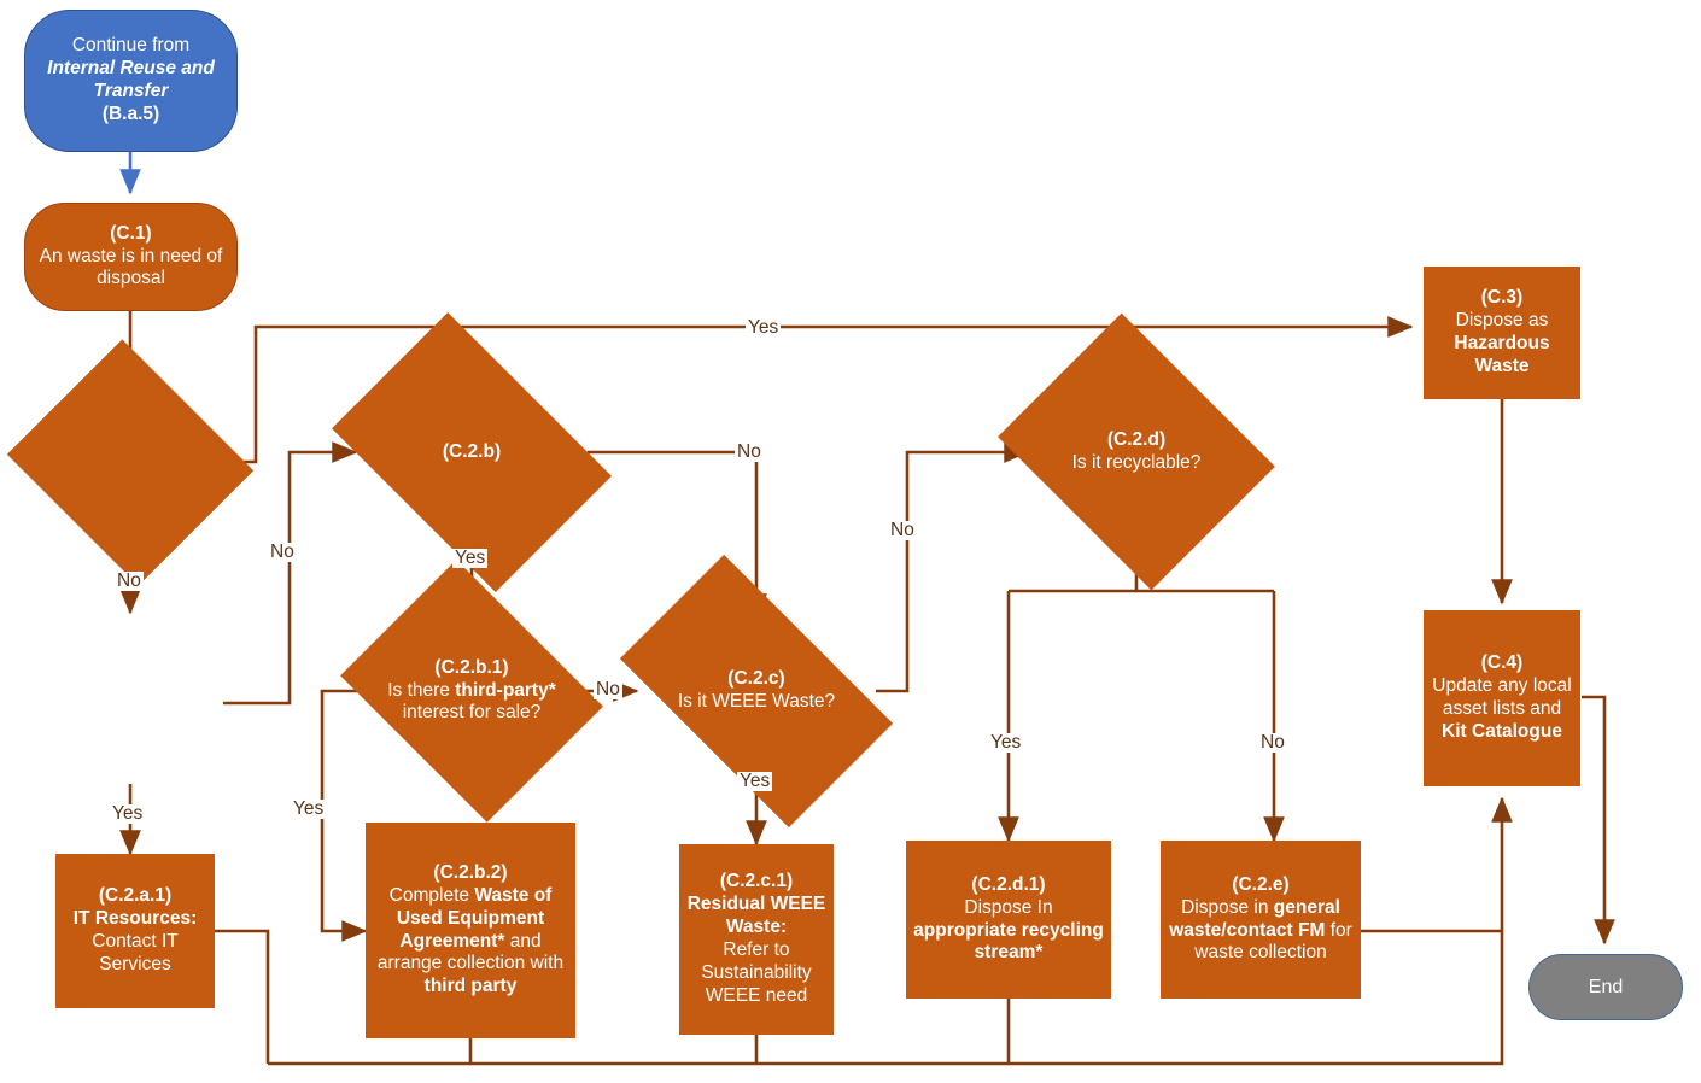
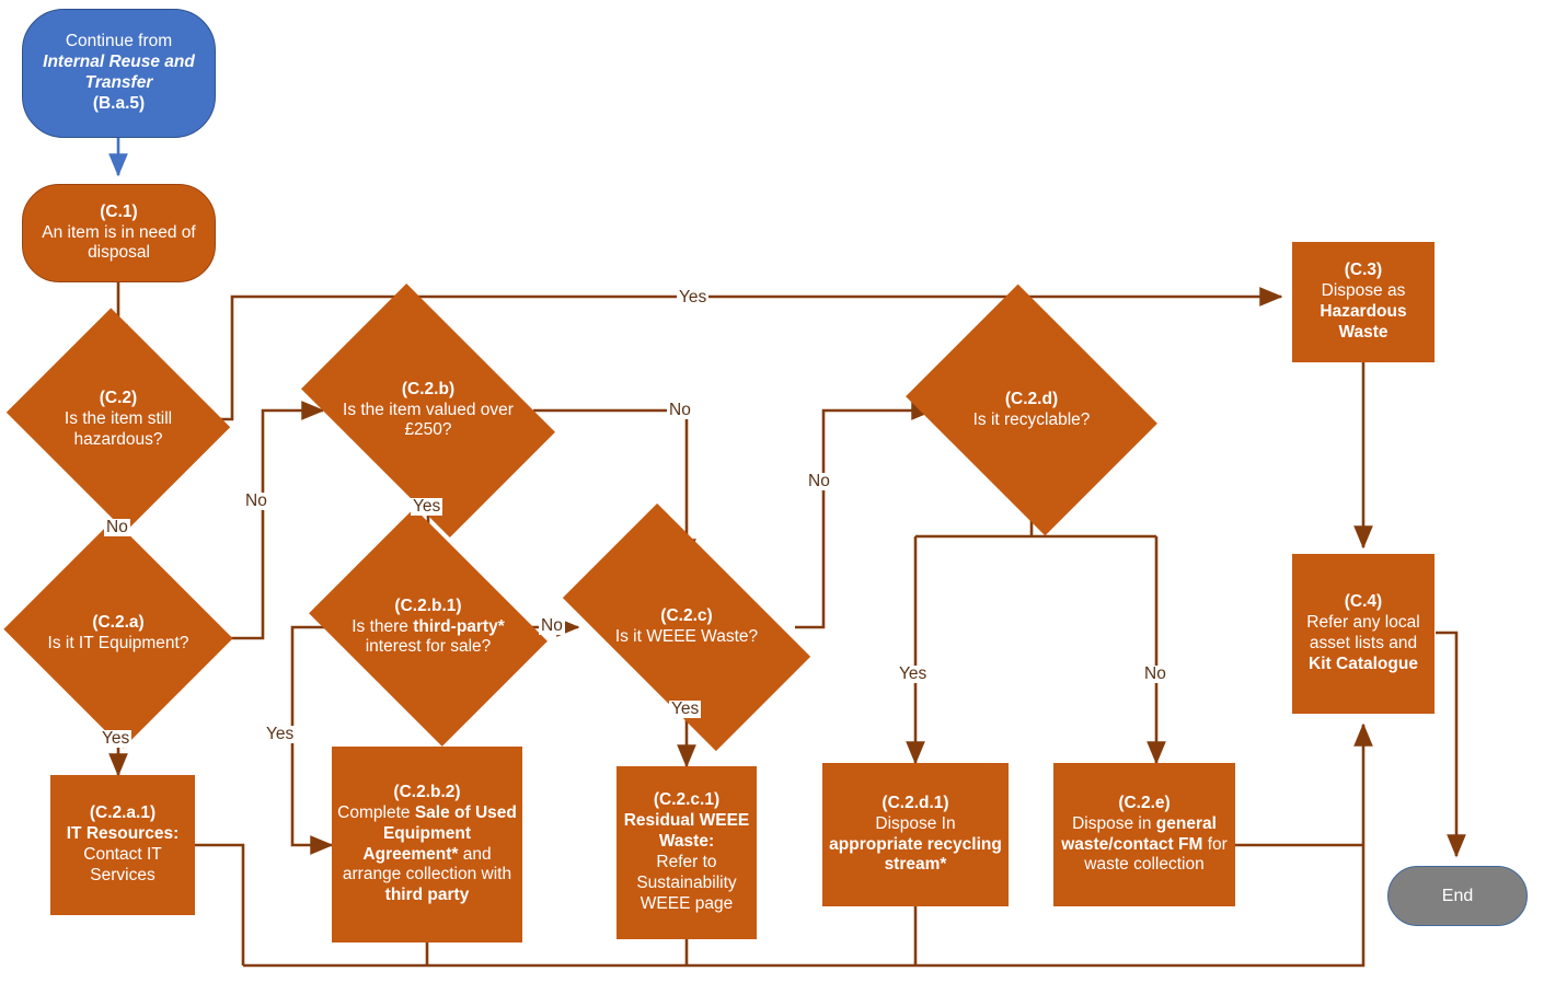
  Continue from
  Internal Reuse and Transfer
  (B.a.5)
  (C.1)
- An waste is in need of disposal
+ An item is in need of disposal
+ (C.2)
+ Is the item still hazardous?
+ (C.2.a)
+ Is it IT Equipment?
  (C.2.a.1)
  IT Resources:
  Contact IT Services
  (C.2.b)
+ Is the item valued over £250?
  (C.2.b.1)
  Is there third-party* interest for sale?
  (C.2.b.2)
- Complete Waste of Used Equipment Agreement* and arrange collection with third party
+ Complete Sale of Used Equipment Agreement* and arrange collection with third party
  (C.2.c)
  Is it WEEE Waste?
  (C.2.c.1)
  Residual WEEE Waste:
- Refer to Sustainability WEEE need
+ Refer to Sustainability WEEE page
  (C.2.d)
  Is it recyclable?
  (C.2.d.1)
  Dispose In appropriate recycling stream*
  (C.2.e)
  Dispose in general waste/contact FM for waste collection
  (C.3)
  Dispose as Hazardous Waste
  (C.4)
- Update any local asset lists and Kit Catalogue
+ Refer any local asset lists and Kit Catalogue
  End
  Yes
  No
  No
  Yes
  No
  Yes
  No
  Yes
  Yes
  No
  Yes
  No
